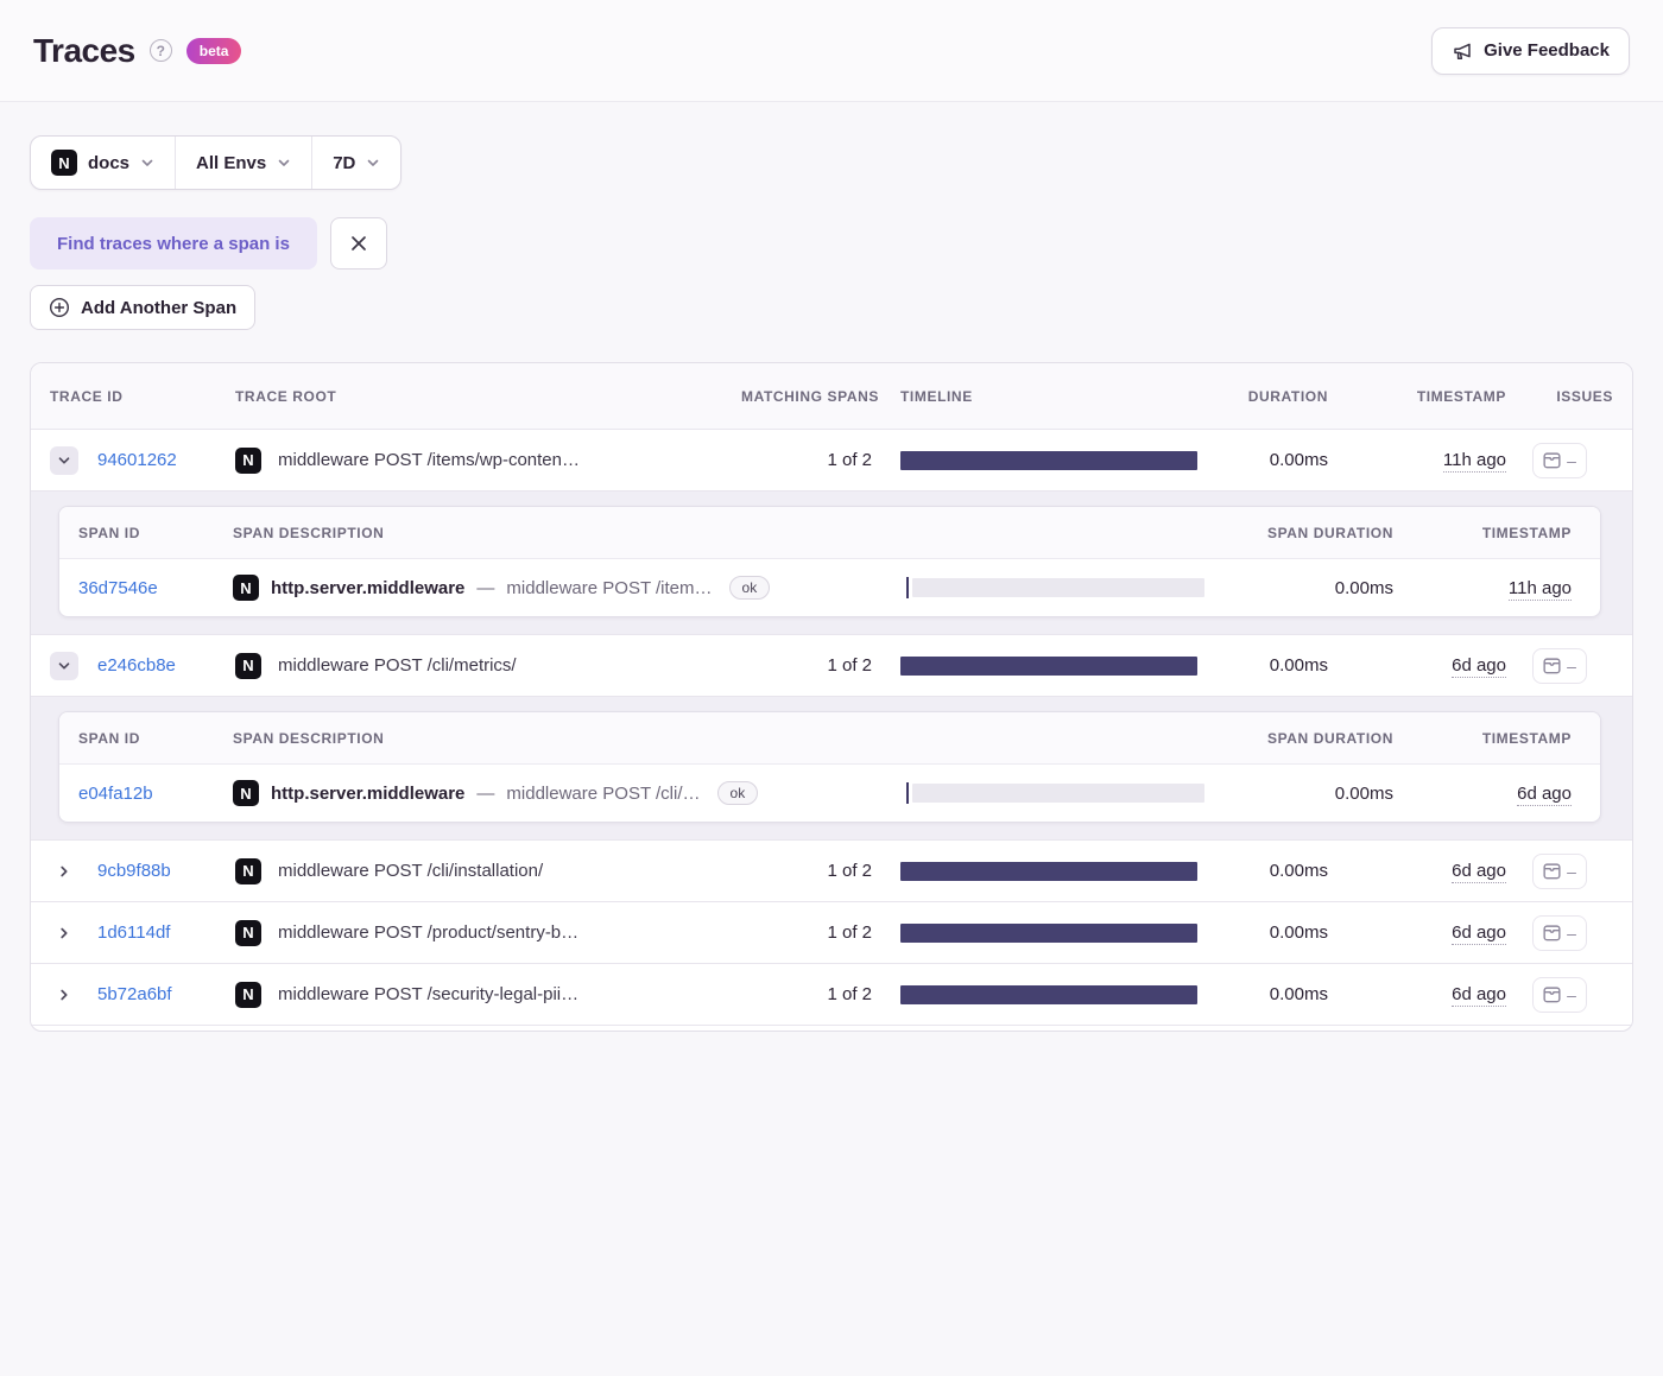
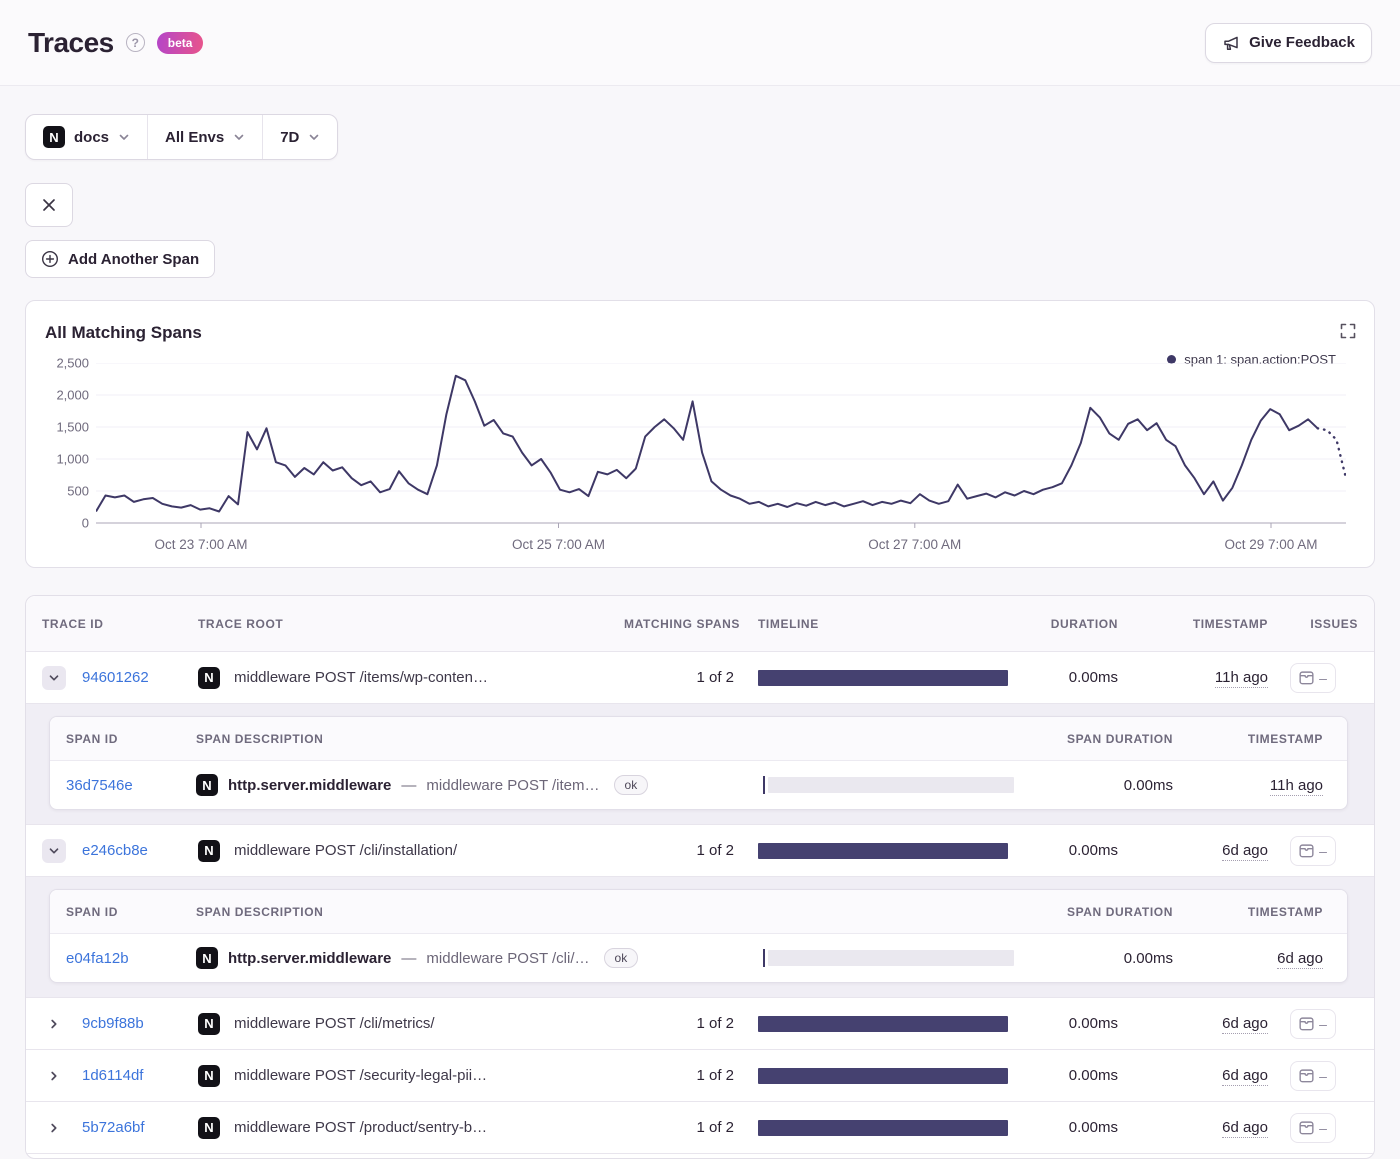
  Traces
  ?
  beta
  Give Feedback
  N
  docs
  All Envs
  7D
- Find traces where a span is
  Add Another Span
+ All Matching Spans
+ span 1: span.action:POST
+ 0
+ 500
+ 1,000
+ 1,500
+ 2,000
+ 2,500
+ Oct 23 7:00 AM
+ Oct 25 7:00 AM
+ Oct 27 7:00 AM
+ Oct 29 7:00 AM
  TRACE ID
  TRACE ROOT
  MATCHING SPANS
  TIMELINE
  DURATION
  TIMESTAMP
  ISSUES
  94601262
  N
  middleware POST /items/wp-conten…
  1 of 2
  0.00ms
  11h ago
  –
  SPAN ID
  SPAN DESCRIPTION
  SPAN DURATION
  TIMESTAMP
  36d7546e
  N
  http.server.middleware
  —
  middleware POST /item…
  ok
  0.00ms
  11h ago
  e246cb8e
  N
- middleware POST /cli/metrics/
+ middleware POST /cli/installation/
  1 of 2
  0.00ms
  6d ago
  –
  SPAN ID
  SPAN DESCRIPTION
  SPAN DURATION
  TIMESTAMP
  e04fa12b
  N
  http.server.middleware
  —
  middleware POST /cli/…
  ok
  0.00ms
  6d ago
  9cb9f88b
  N
- middleware POST /cli/installation/
+ middleware POST /cli/metrics/
  1 of 2
  0.00ms
  6d ago
  –
  1d6114df
  N
- middleware POST /product/sentry-b…
+ middleware POST /security-legal-pii…
  1 of 2
  0.00ms
  6d ago
  –
  5b72a6bf
  N
- middleware POST /security-legal-pii…
+ middleware POST /product/sentry-b…
  1 of 2
  0.00ms
  6d ago
  –
